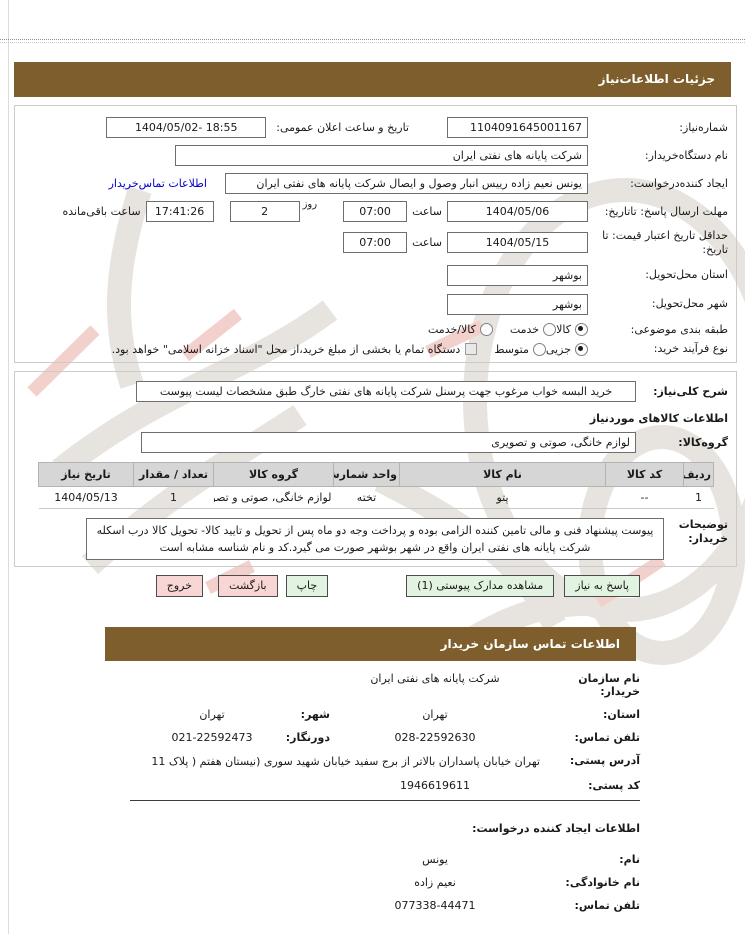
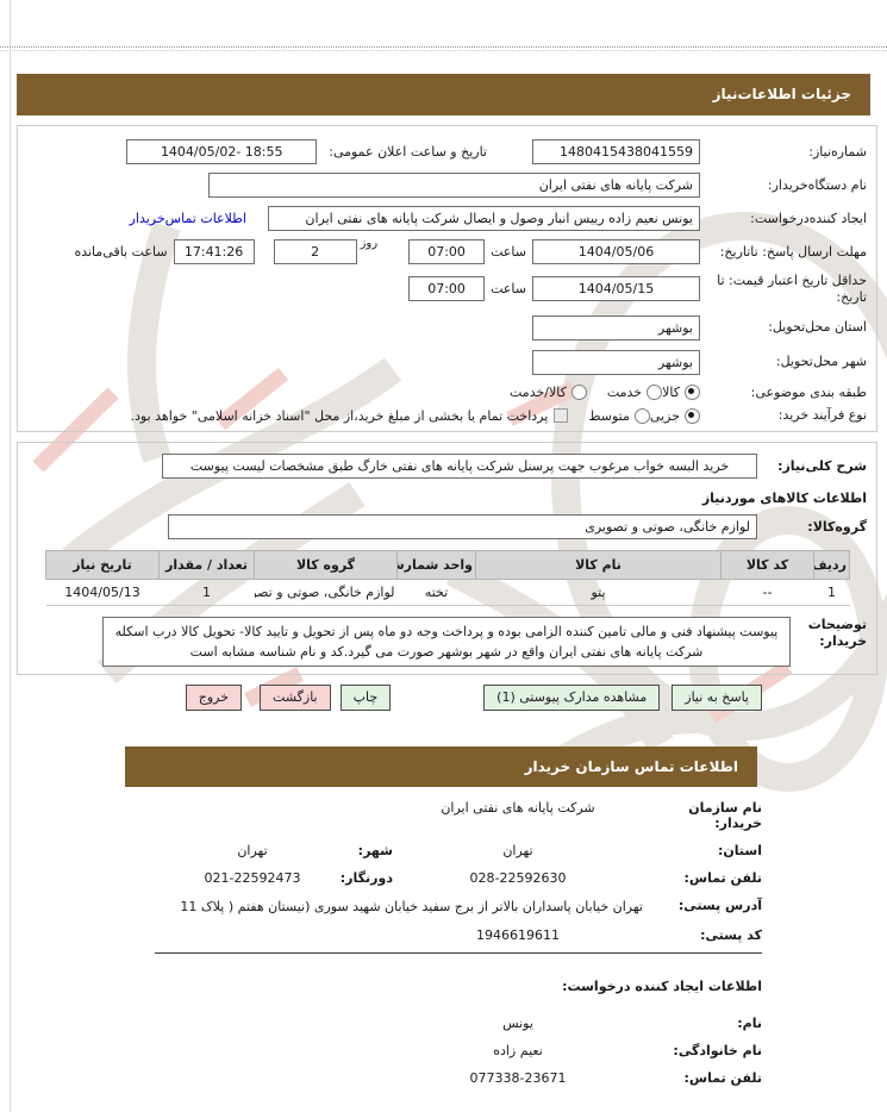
  جزئیات اطلاعات‌نیاز
  شماره‌نیاز:
- 1104091645001167
+ 1480415438041559
  تاریخ و ساعت اعلان عمومی:
  1404/05/02- 18:55
  نام دستگاه‌خریدار:
  شرکت پایانه های نفتی ایران
  ایجاد کننده‌درخواست:
  یونس نعیم زاده رییس انبار وصول و ایصال شرکت پایانه های نفتی ایران
  اطلاعات تماس‌خریدار
  مهلت ارسال پاسخ: تاتاریخ:
  1404/05/06
  ساعت
  07:00
  روز
  2
  17:41:26
  ساعت باقی‌مانده
  حداقل تاریخ اعتبار قیمت: تا تاریخ:
  1404/05/15
  ساعت
  07:00
  استان محل‌تحویل:
  بوشهر
  شهر محل‌تحویل:
  بوشهر
  طبقه بندی موضوعی:
  کالا
  خدمت
  کالا/خدمت
  نوع فرآیند خرید:
  جزیی
  متوسط
- دستگاه تمام یا بخشی از مبلغ خرید،از محل "اسناد خزانه اسلامی" خواهد بود.
+ پرداخت تمام یا بخشی از مبلغ خرید،از محل "اسناد خزانه اسلامی" خواهد بود.
  شرح کلی‌نیاز:
  خرید البسه خواب مرغوب جهت پرسنل شرکت پایانه های نفتی خارگ طبق مشخصات لیست پیوست
  اطلاعات کالاهای موردنیاز
  گروه‌کالا:
  لوازم خانگی، صوتی و تصویری
  ردیف	کد کالا	نام کالا	واحد شمار	گروه کالا	تعداد / مقدار	تاریخ نیاز
  1	--	پتو	تخته	لوازم خانگی، صوتی و تصو	1	1404/05/13
  توضیحات خریدار:
  پیوست پیشنهاد فنی و مالی تامین کننده الزامی بوده و پرداخت وجه دو ماه پس از تحویل و تایید کالا- تحویل کالا درب اسکله شرکت پایانه های نفتی ایران واقع در شهر بوشهر صورت می گیرد.کد و نام شناسه مشابه است
  پاسخ به نیاز
  مشاهده مدارک پیوستی (1)
  چاپ
  بازگشت
  خروج
  اطلاعات تماس سازمان خریدار
  نام سازمان خریدار:
  شرکت پایانه های نفتی ایران
  استان:
  تهران
  شهر:
  تهران
  تلفن تماس:
  028-22592630
  دورنگار:
  021-22592473
  آدرس پستی:
  تهران خیابان پاسداران بالاتر از برج سفید خیابان شهید سوری (نیستان هفتم ( پلاک 11
  کد پستی:
  1946619611
  اطلاعات ایجاد کننده درخواست:
  نام:
  یونس
  نام خانوادگی:
  نعیم زاده
  تلفن تماس:
- 077338-44471
+ 077338-23671
